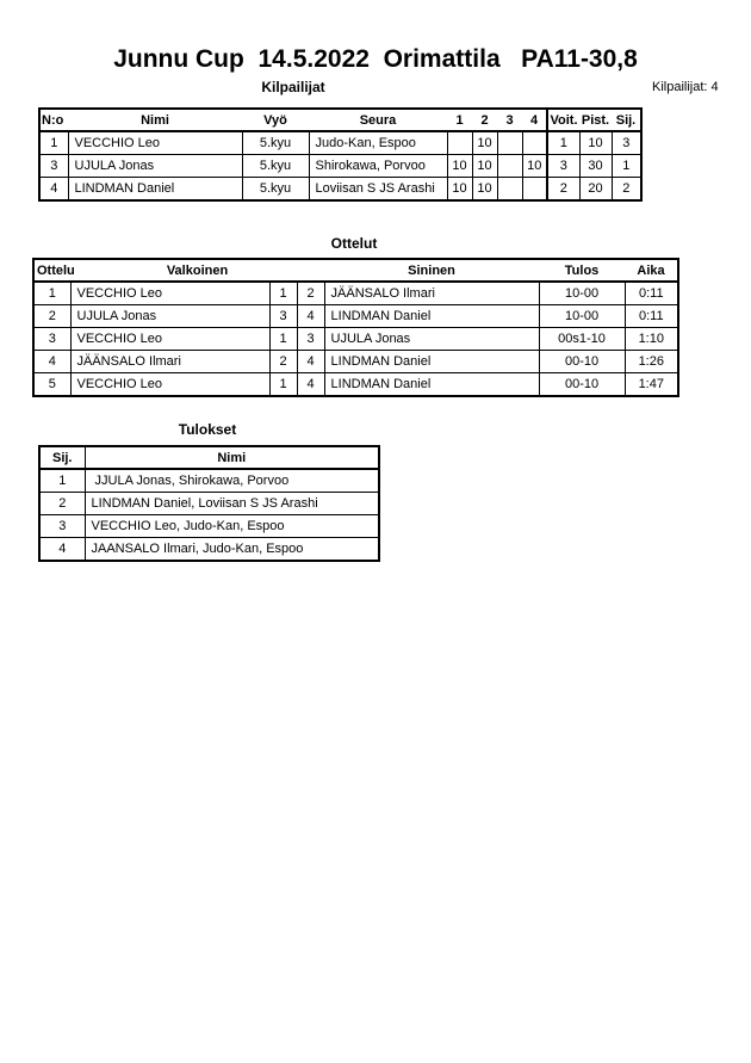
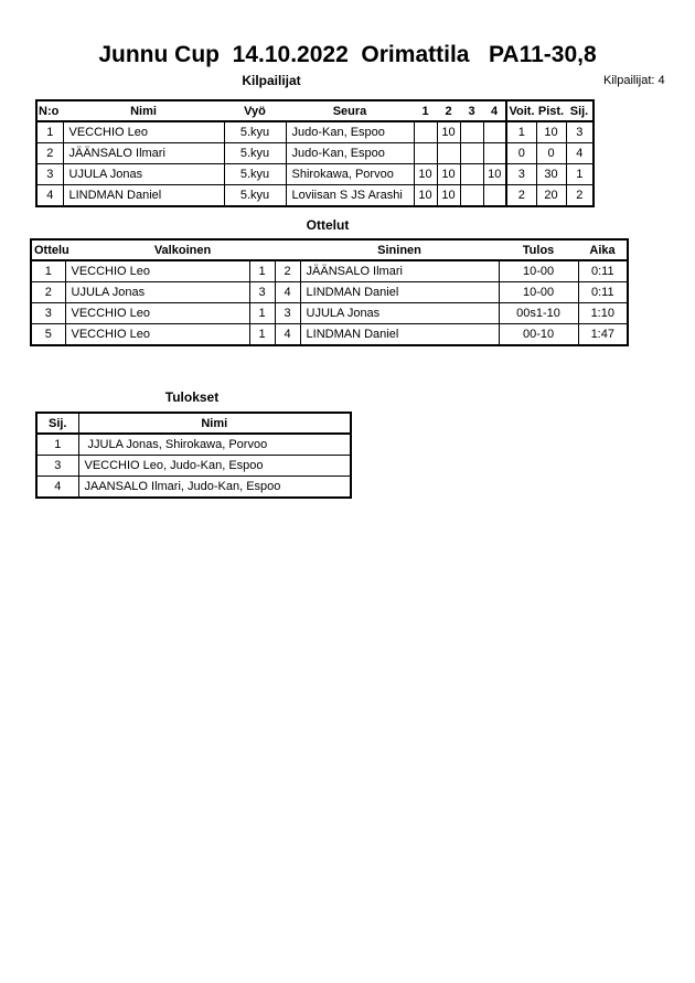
- Junnu Cup 14.5.2022 Orimattila PA11-30,8
+ Junnu Cup 14.10.2022 Orimattila PA11-30,8
  Kilpailijat
  Kilpailijat: 4
  N:o	Nimi	Vyö	Seura	1	2	3	4	Voit.	Pist.	Sij.
  1	VECCHIO Leo	5.kyu	Judo-Kan, Espoo		10			1	10	3
+ 2	JÄÄNSALO Ilmari	5.kyu	Judo-Kan, Espoo					0	0	4
  3	UJULA Jonas	5.kyu	Shirokawa, Porvoo	10	10		10	3	30	1
  4	LINDMAN Daniel	5.kyu	Loviisan S JS Arashi	10	10			2	20	2
  Ottelut
  Ottelu	Valkoinen	Sininen	Tulos	Aika
  1	VECCHIO Leo	1	2	JÄÄNSALO Ilmari	10-00	0:11
  2	UJULA Jonas	3	4	LINDMAN Daniel	10-00	0:11
  3	VECCHIO Leo	1	3	UJULA Jonas	00s1-10	1:10
- 4	JÄÄNSALO Ilmari	2	4	LINDMAN Daniel	00-10	1:26
  5	VECCHIO Leo	1	4	LINDMAN Daniel	00-10	1:47
  Tulokset
  Sij.	Nimi
  1	JJULA Jonas, Shirokawa, Porvoo
- 2	LINDMAN Daniel, Loviisan S JS Arashi
  3	VECCHIO Leo, Judo-Kan, Espoo
  4	JAANSALO Ilmari, Judo-Kan, Espoo
